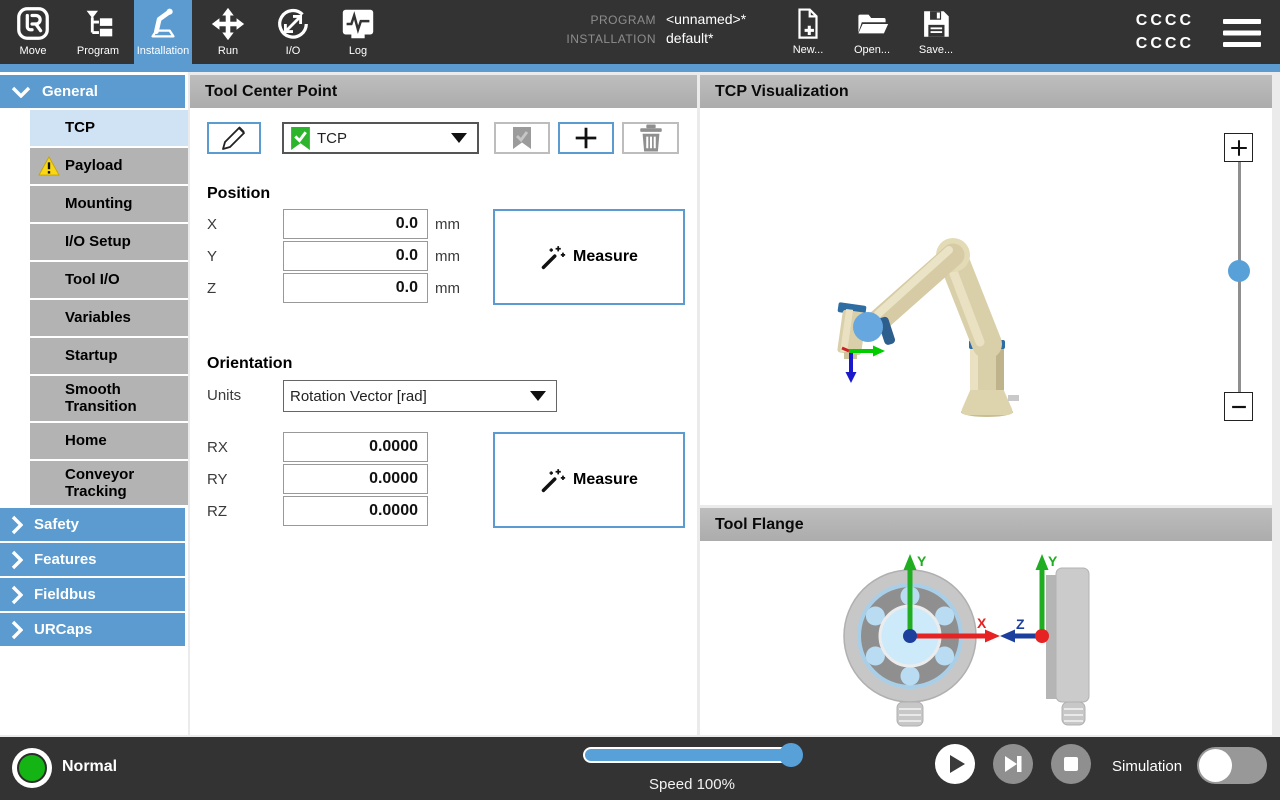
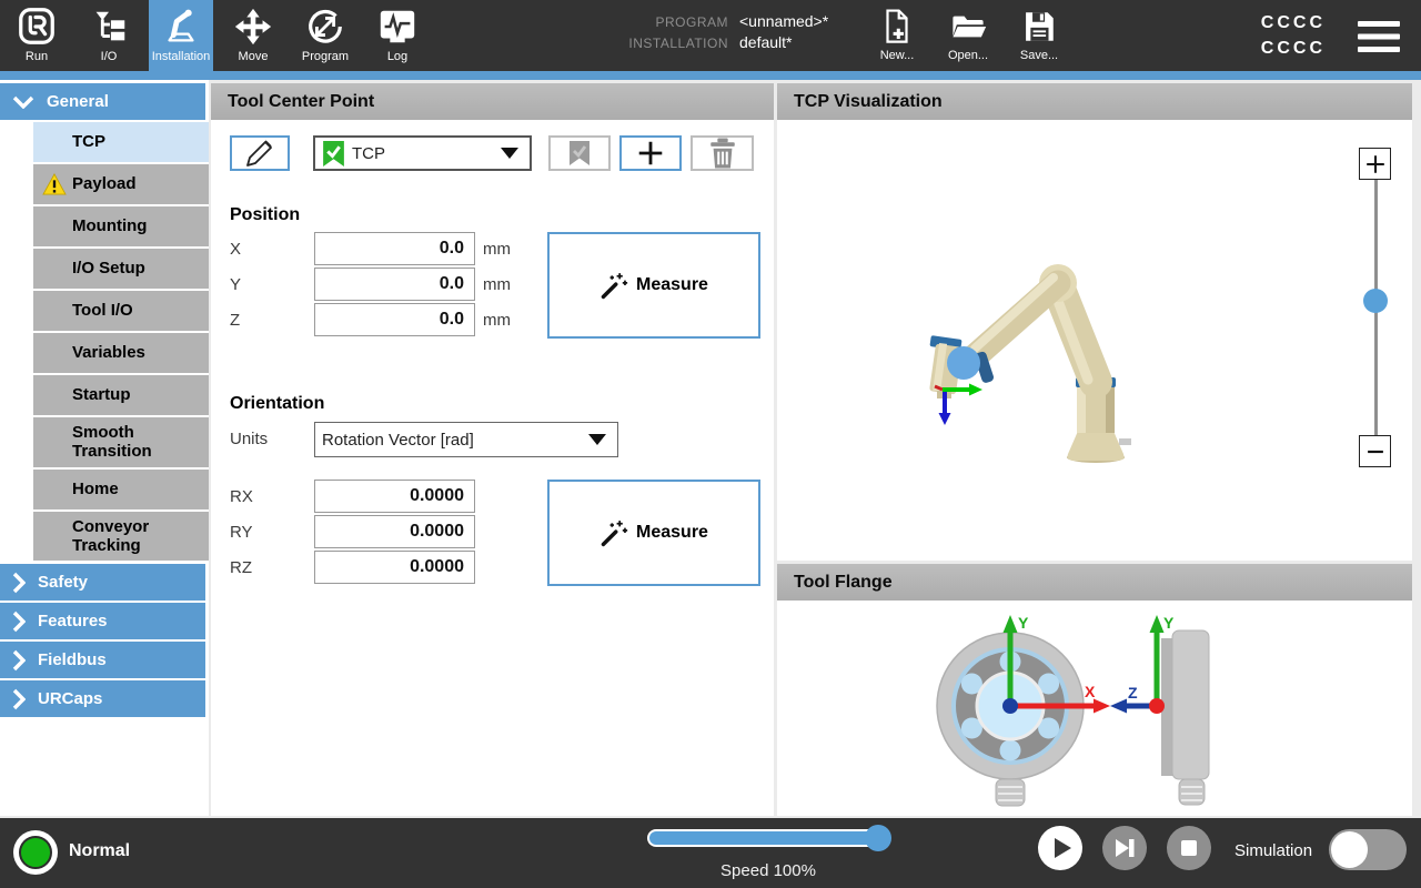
- Move
+ Run
- Program
+ I/O
  Installation
- Run
+ Move
- I/O
+ Program
  Log
  PROGRAM
  <unnamed>*
  INSTALLATION
  default*
  New...
  Open...
  Save...
  CCCC
  CCCC
  General
  TCP
  Payload
  Mounting
  I/O Setup
  Tool I/O
  Variables
  Startup
  Smooth Transition
  Home
  Conveyor Tracking
  Safety
  Features
  Fieldbus
  URCaps
  Tool Center Point
  TCP
  Position
  X
  0.0
  mm
  Y
  0.0
  mm
  Z
  0.0
  mm
  Measure
  Orientation
  Units
  Rotation Vector [rad]
  RX
  0.0000
  RY
  0.0000
  RZ
  0.0000
  Measure
  TCP Visualization
  Tool Flange
  Y
  X
  Y
  Z
  Normal
  Speed 100%
  Simulation
